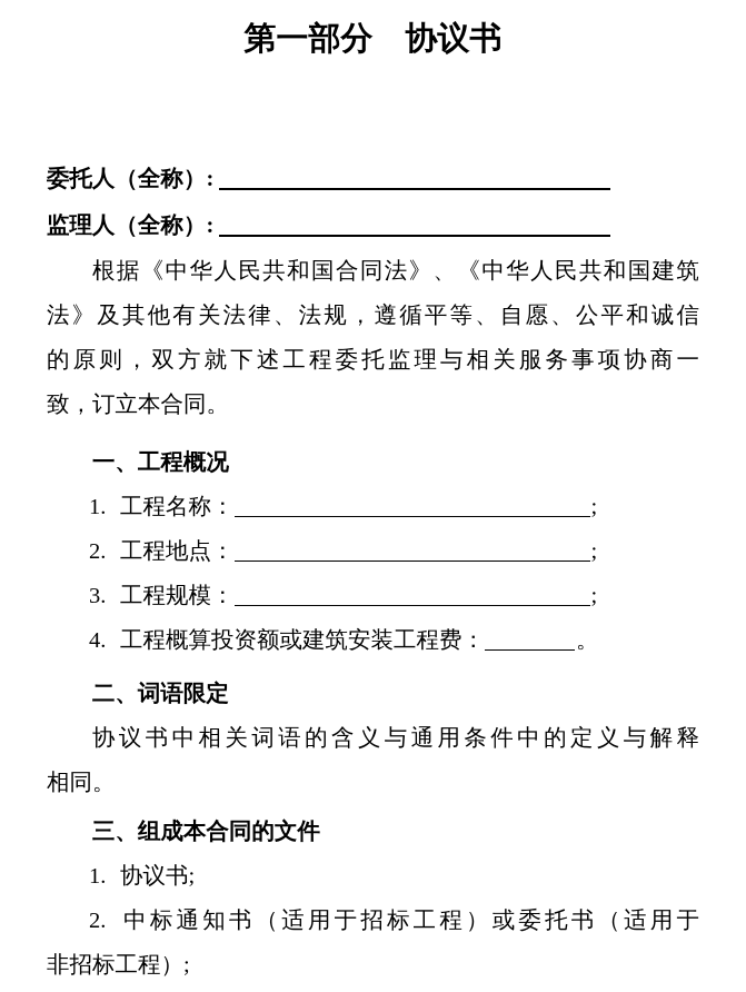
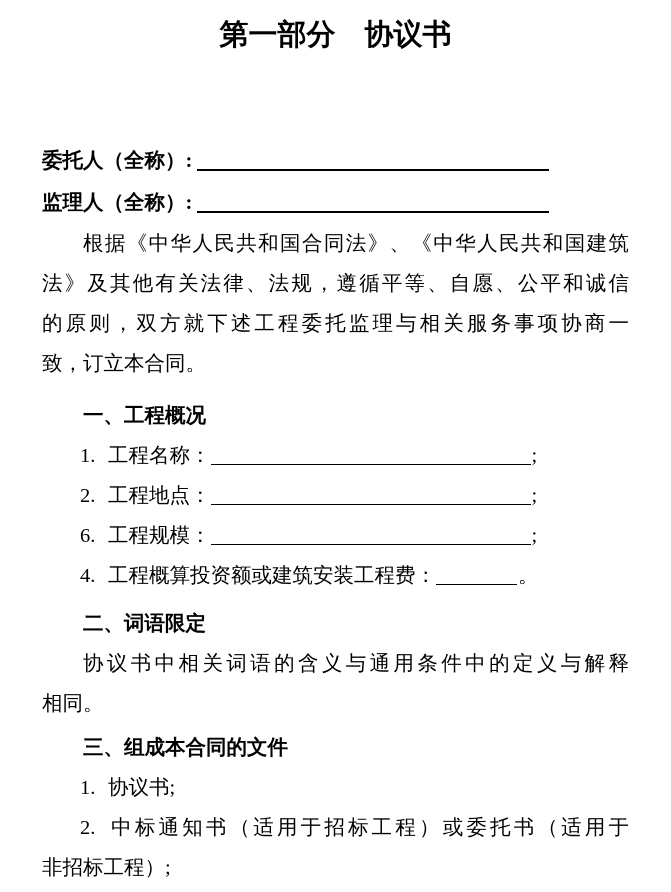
  第一部分 协议书
  委托人（全称）:
  监理人（全称）:
  根据《中华人民共和国合同法》、《中华人民共和国建筑
  法》及其他有关法律、法规，遵循平等、自愿、公平和诚信
  的原则，双方就下述工程委托监理与相关服务事项协商一
  致，订立本合同。
  一、工程概况
  1. 工程名称： ;
  2. 工程地点： ;
- 3. 工程规模： ;
+ 6. 工程规模： ;
  4. 工程概算投资额或建筑安装工程费： 。
  二、词语限定
  协议书中相关词语的含义与通用条件中的定义与解释
  相同。
  三、组成本合同的文件
  1. 协议书;
  2. 中标通知书（适用于招标工程）或委托书（适用于
  非招标工程）;
